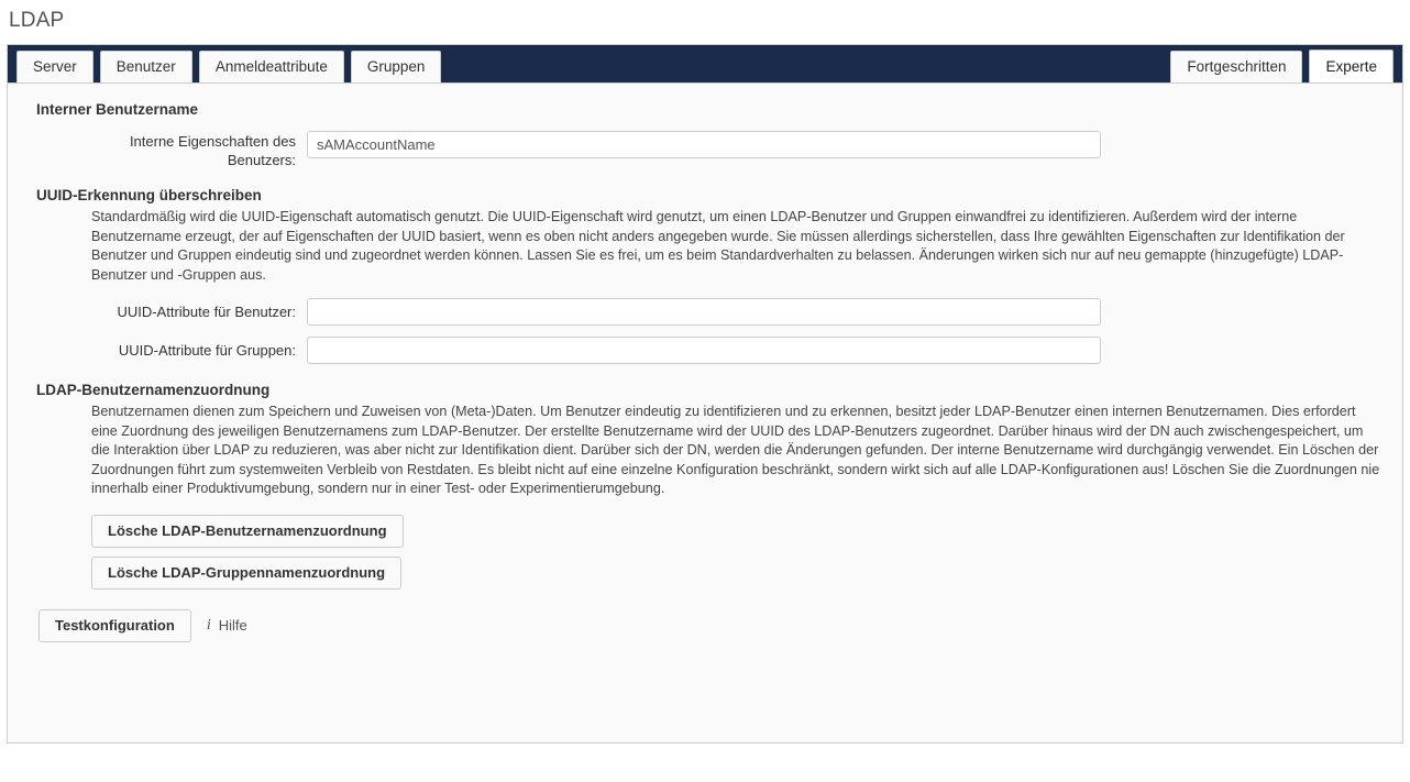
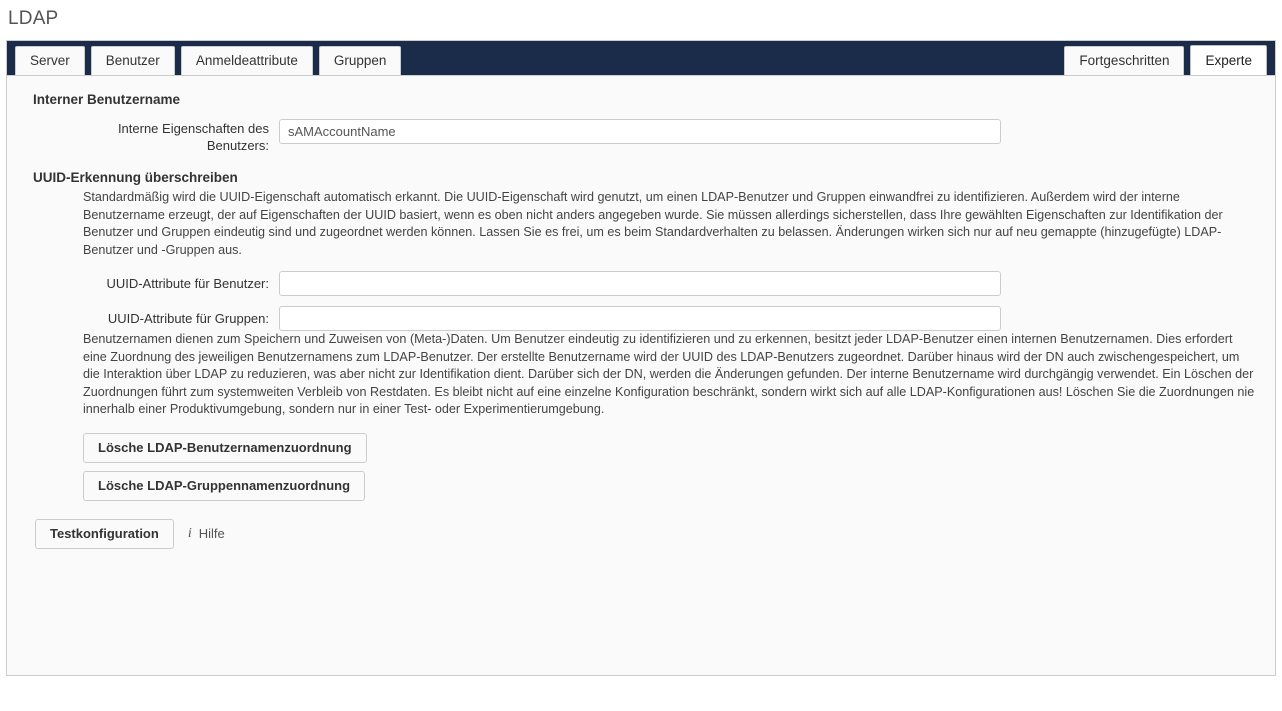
  LDAP
  Server
  Benutzer
  Anmeldeattribute
  Gruppen
  Fortgeschritten
  Experte
  Interner Benutzername
  Interne Eigenschaften des Benutzers:
  sAMAccountName
  UUID-Erkennung überschreiben
- Standardmäßig wird die UUID-Eigenschaft automatisch genutzt. Die UUID-Eigenschaft wird genutzt, um einen LDAP-Benutzer und Gruppen einwandfrei zu identifizieren. Außerdem wird der interne Benutzername erzeugt, der auf Eigenschaften der UUID basiert, wenn es oben nicht anders angegeben wurde. Sie müssen allerdings sicherstellen, dass Ihre gewählten Eigenschaften zur Identifikation der Benutzer und Gruppen eindeutig sind und zugeordnet werden können. Lassen Sie es frei, um es beim Standardverhalten zu belassen. Änderungen wirken sich nur auf neu gemappte (hinzugefügte) LDAP-Benutzer und -Gruppen aus.
+ Standardmäßig wird die UUID-Eigenschaft automatisch erkannt. Die UUID-Eigenschaft wird genutzt, um einen LDAP-Benutzer und Gruppen einwandfrei zu identifizieren. Außerdem wird der interne Benutzername erzeugt, der auf Eigenschaften der UUID basiert, wenn es oben nicht anders angegeben wurde. Sie müssen allerdings sicherstellen, dass Ihre gewählten Eigenschaften zur Identifikation der Benutzer und Gruppen eindeutig sind und zugeordnet werden können. Lassen Sie es frei, um es beim Standardverhalten zu belassen. Änderungen wirken sich nur auf neu gemappte (hinzugefügte) LDAP-Benutzer und -Gruppen aus.
  UUID-Attribute für Benutzer:
  UUID-Attribute für Gruppen:
- LDAP-Benutzernamenzuordnung
  Benutzernamen dienen zum Speichern und Zuweisen von (Meta-)Daten. Um Benutzer eindeutig zu identifizieren und zu erkennen, besitzt jeder LDAP-Benutzer einen internen Benutzernamen. Dies erfordert eine Zuordnung des jeweiligen Benutzernamens zum LDAP-Benutzer. Der erstellte Benutzername wird der UUID des LDAP-Benutzers zugeordnet. Darüber hinaus wird der DN auch zwischengespeichert, um die Interaktion über LDAP zu reduzieren, was aber nicht zur Identifikation dient. Darüber sich der DN, werden die Änderungen gefunden. Der interne Benutzername wird durchgängig verwendet. Ein Löschen der Zuordnungen führt zum systemweiten Verbleib von Restdaten. Es bleibt nicht auf eine einzelne Konfiguration beschränkt, sondern wirkt sich auf alle LDAP-Konfigurationen aus! Löschen Sie die Zuordnungen nie innerhalb einer Produktivumgebung, sondern nur in einer Test- oder Experimentierumgebung.
  Lösche LDAP-Benutzernamenzuordnung
  Lösche LDAP-Gruppennamenzuordnung
  Testkonfiguration
  i
  Hilfe
